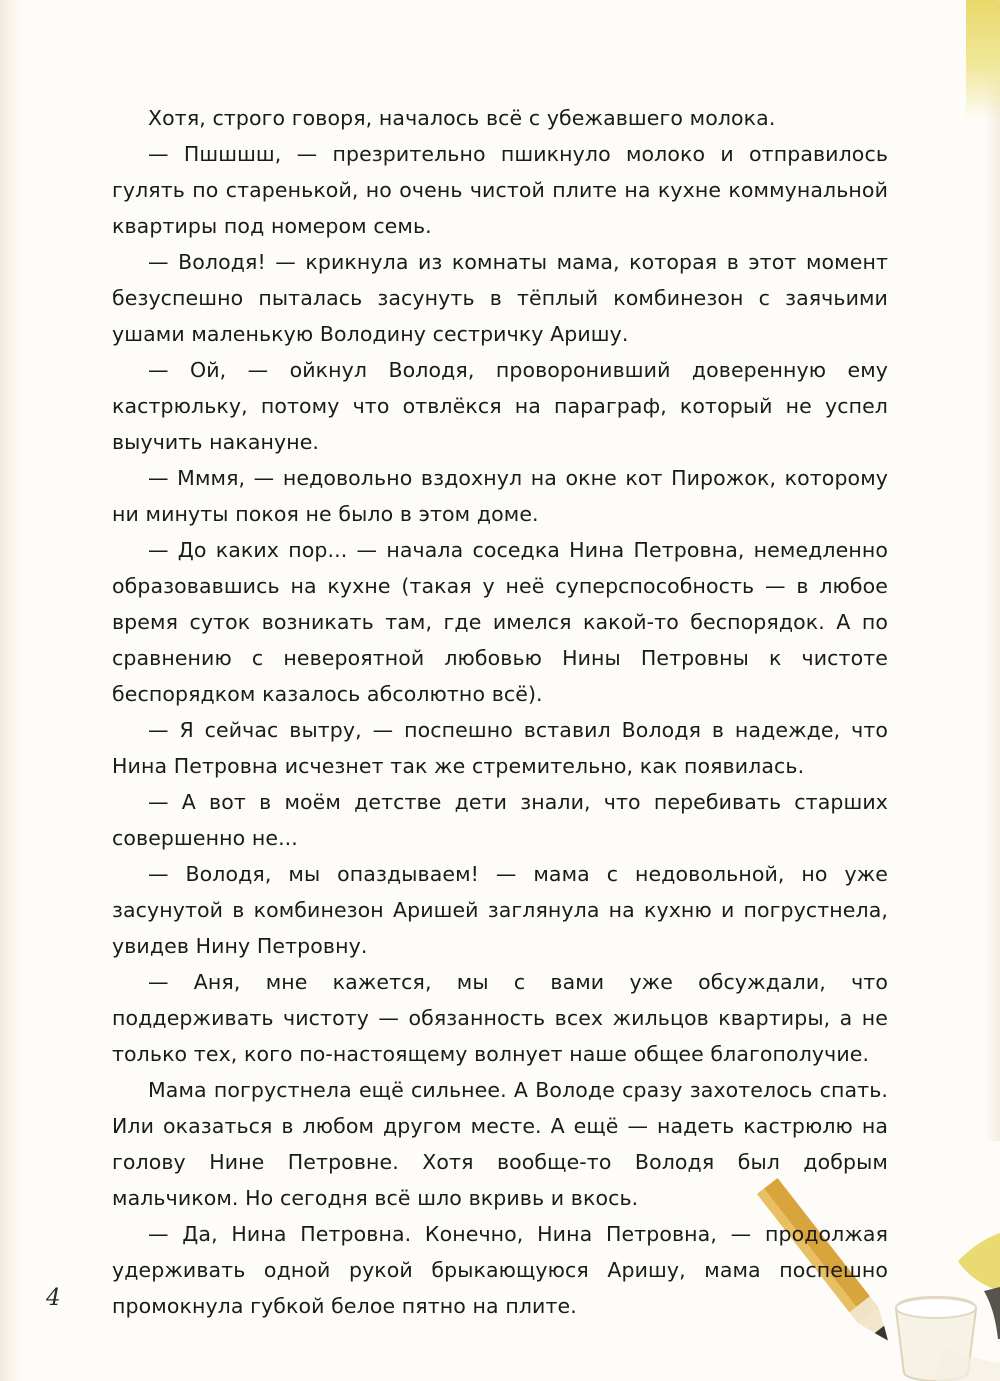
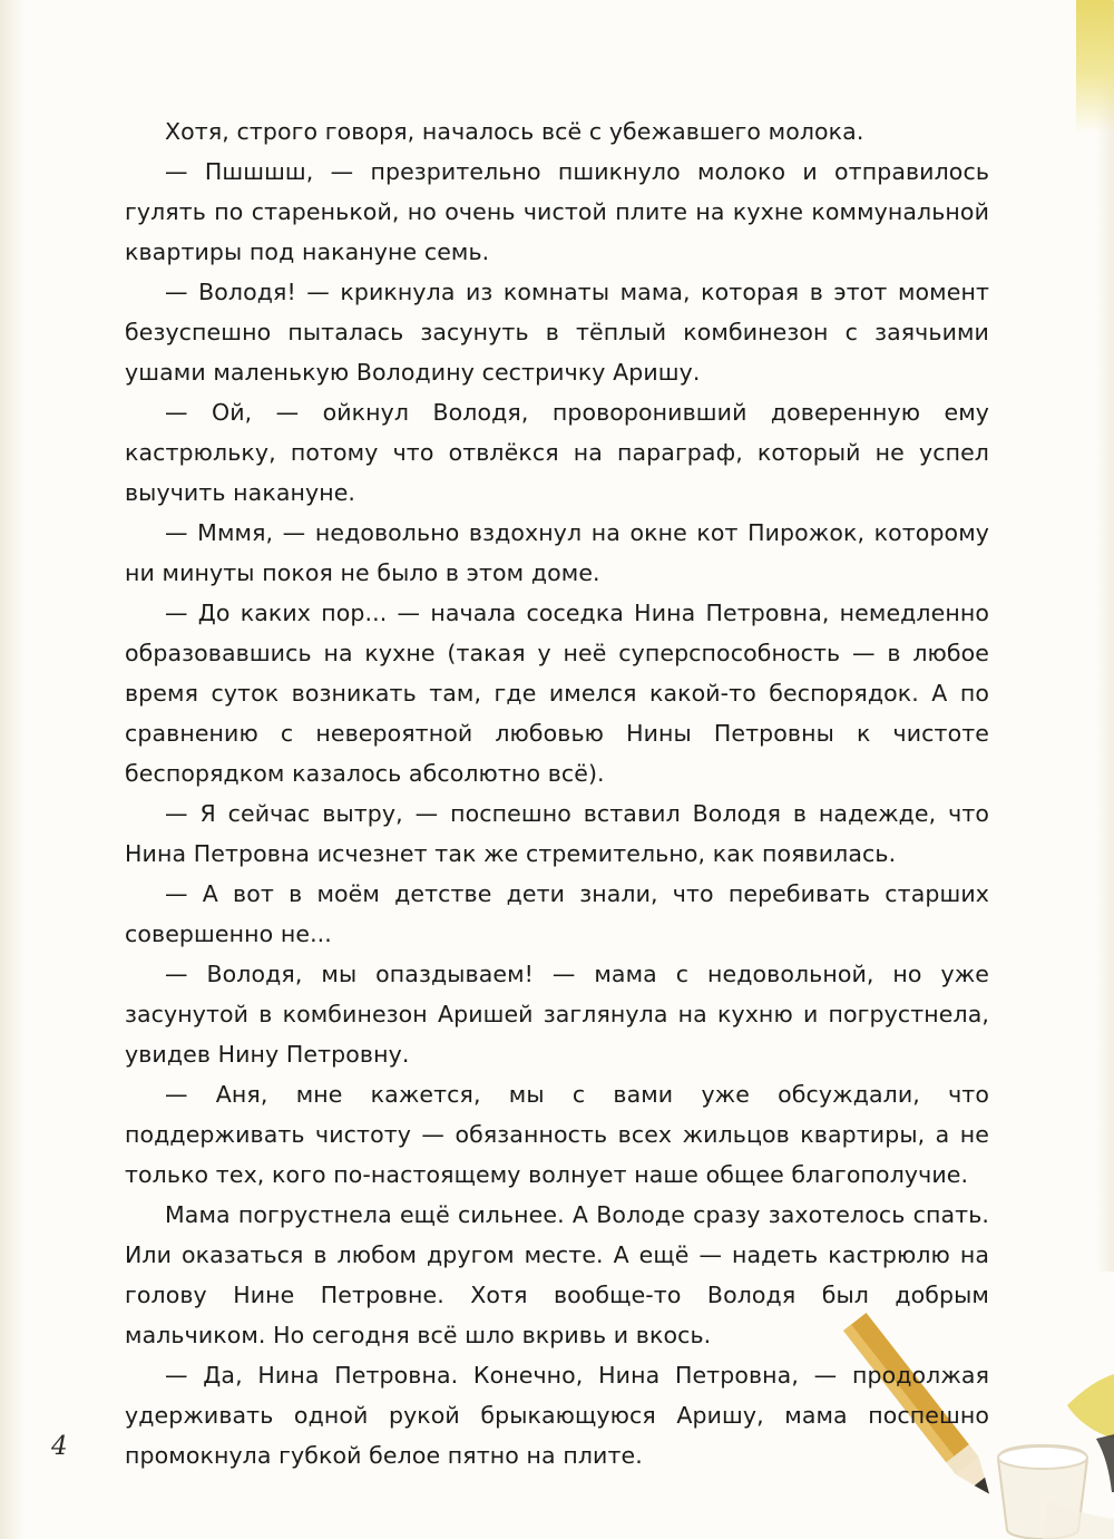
  Хотя, строго говоря, началось всё с убежавшего молока.
- — Пшшшш, — презрительно пшикнуло молоко и отправилось гулять по старенькой, но очень чистой плите на кухне коммунальной квартиры под номером семь.
+ — Пшшшш, — презрительно пшикнуло молоко и отправилось гулять по старенькой, но очень чистой плите на кухне коммунальной квартиры под накануне семь.
  — Володя! — крикнула из комнаты мама, которая в этот момент безуспешно пыталась засунуть в тёплый комбинезон с заячьими ушами маленькую Володину сестричку Аришу.
  — Ой, — ойкнул Володя, проворонивший доверенную ему кастрюльку, потому что отвлёкся на параграф, который не успел выучить накануне.
  — Мммя, — недовольно вздохнул на окне кот Пирожок, которому ни минуты покоя не было в этом доме.
  — До каких пор... — начала соседка Нина Петровна, немедленно образовавшись на кухне (такая у неё суперспособность — в любое время суток возникать там, где имелся какой-то беспорядок. А по сравнению с невероятной любовью Нины Петровны к чистоте беспорядком казалось абсолютно всё).
  — Я сейчас вытру, — поспешно вставил Володя в надежде, что Нина Петровна исчезнет так же стремительно, как появилась.
  — А вот в моём детстве дети знали, что перебивать старших совершенно не...
  — Володя, мы опаздываем! — мама с недовольной, но уже засунутой в комбинезон Аришей заглянула на кухню и погрустнела, увидев Нину Петровну.
  — Аня, мне кажется, мы с вами уже обсуждали, что поддерживать чистоту — обязанность всех жильцов квартиры, а не только тех, кого по-настоящему волнует наше общее благополучие.
  Мама погрустнела ещё сильнее. А Володе сразу захотелось спать. Или оказаться в любом другом месте. А ещё — надеть кастрюлю на голову Нине Петровне. Хотя вообще-то Володя был добрым мальчиком. Но сегодня всё шло вкривь и вкось.
  — Да, Нина Петровна. Конечно, Нина Петровна, — продолжая удерживать одной рукой брыкающуюся Аришу, мама поспешно промокнула губкой белое пятно на плите.
  4
